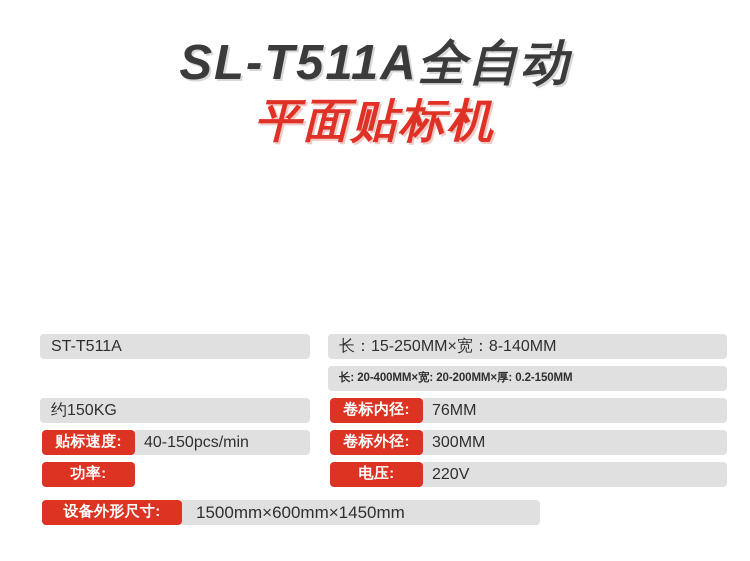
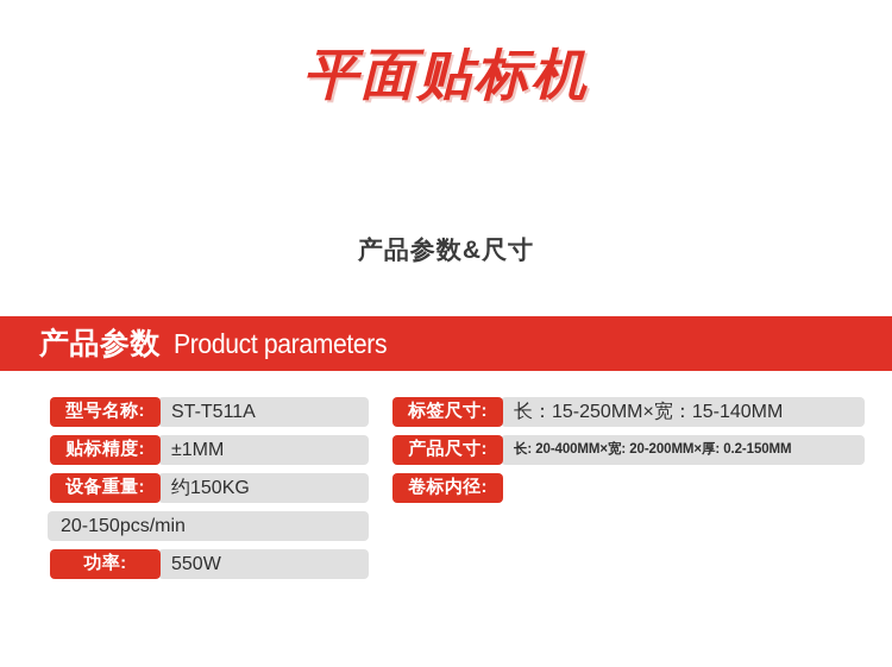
- SL-T511A全自动
  平面贴标机
+ 产品参数&尺寸
+ 产品参数
+ Product parameters
+ 型号名称:
  ST-T511A
+ 贴标精度:
+ ±1MM
+ 设备重量:
  约150KG
- 贴标速度:
- 40-150pcs/min
+ 20-150pcs/min
  功率:
+ 550W
+ 标签尺寸:
- 长：15-250MM×宽：8-140MM
+ 长：15-250MM×宽：15-140MM
+ 产品尺寸:
  长: 20-400MM×宽: 20-200MM×厚: 0.2-150MM
  卷标内径:
- 76MM
- 卷标外径:
- 300MM
- 电压:
- 220V
- 设备外形尺寸:
- 1500mm×600mm×1450mm
